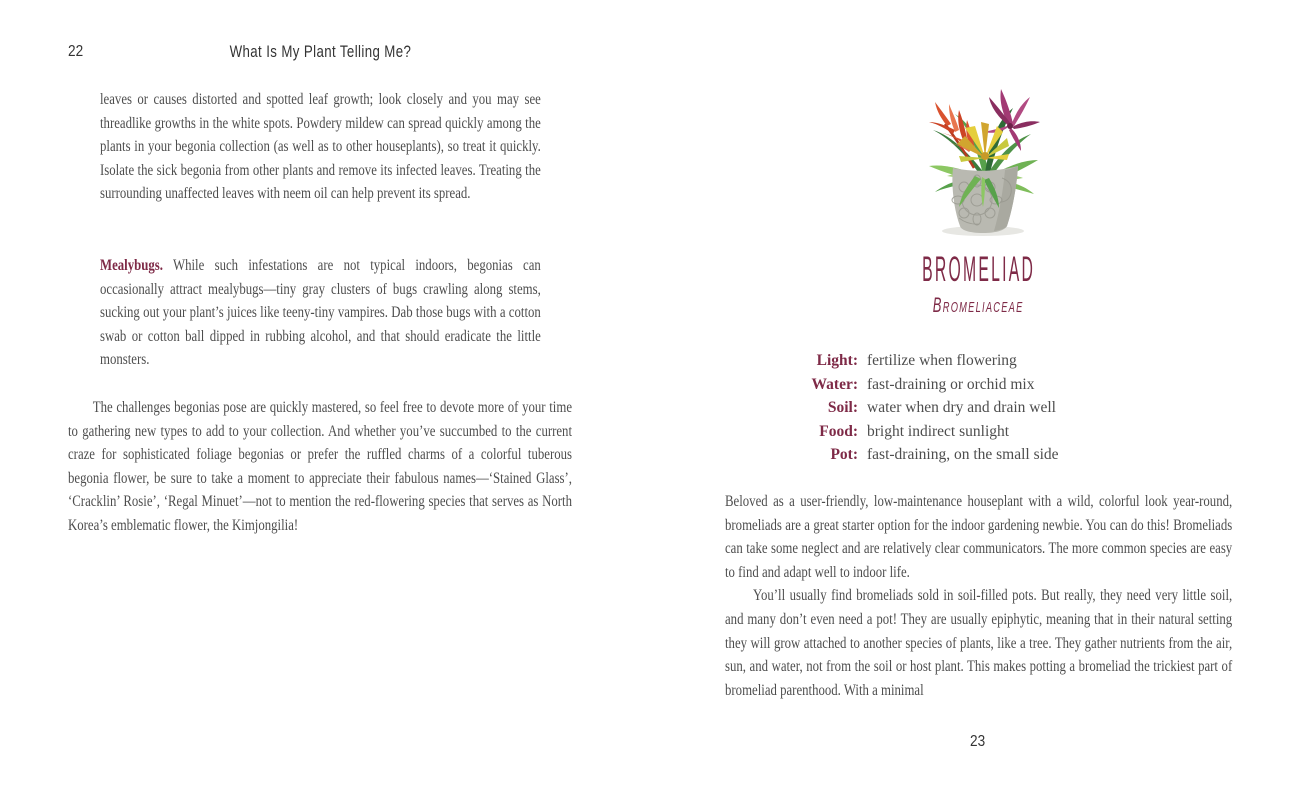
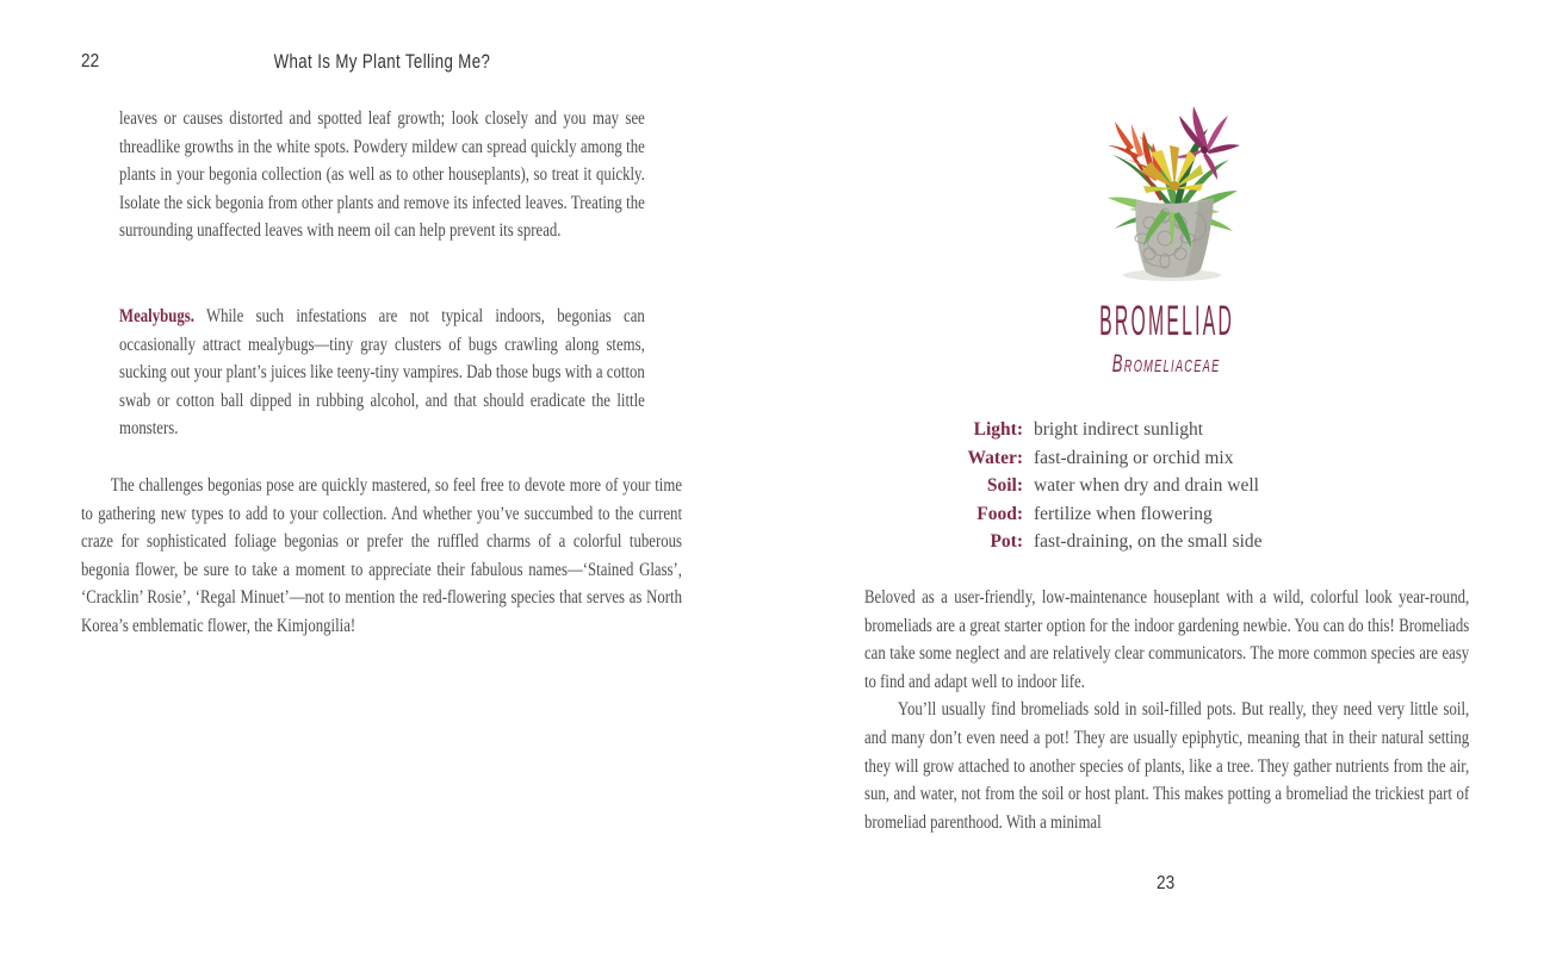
  22
  What Is My Plant Telling Me?
  leaves or causes distorted and spotted leaf growth; look closely and you may see threadlike growths in the white spots. Powdery mildew can spread quickly among the plants in your begonia collection (as well as to other houseplants), so treat it quickly. Isolate the sick begonia from other plants and remove its infected leaves. Treating the surrounding unaffected leaves with neem oil can help prevent its spread.
  Mealybugs. While such infestations are not typical indoors, begonias can occasionally attract mealybugs—tiny gray clusters of bugs crawling along stems, sucking out your plant’s juices like teeny-tiny vampires. Dab those bugs with a cotton swab or cotton ball dipped in rubbing alcohol, and that should eradicate the little monsters.
  The challenges begonias pose are quickly mastered, so feel free to devote more of your time to gathering new types to add to your collection. And whether you’ve succumbed to the current craze for sophisticated foliage begonias or prefer the ruffled charms of a colorful tuberous begonia flower, be sure to take a moment to appreciate their fabulous names—‘Stained Glass’, ‘Cracklin’ Rosie’, ‘Regal Minuet’—not to mention the red-flowering species that serves as North Korea’s emblematic flower, the Kimjongilia!
  BROMELIAD
  Bromeliaceae
  Light:
- fertilize when flowering
+ bright indirect sunlight
  Water:
  fast-draining or orchid mix
  Soil:
  water when dry and drain well
  Food:
- bright indirect sunlight
+ fertilize when flowering
  Pot:
  fast-draining, on the small side
  Beloved as a user-friendly, low-maintenance houseplant with a wild, colorful look year-round, bromeliads are a great starter option for the indoor gardening newbie. You can do this! Bromeliads can take some neglect and are relatively clear communicators. The more common species are easy to find and adapt well to indoor life.
  You’ll usually find bromeliads sold in soil-filled pots. But really, they need very little soil, and many don’t even need a pot! They are usually epiphytic, meaning that in their natural setting they will grow attached to another species of plants, like a tree. They gather nutrients from the air, sun, and water, not from the soil or host plant. This makes potting a bromeliad the trickiest part of bromeliad parenthood. With a minimal
  23
